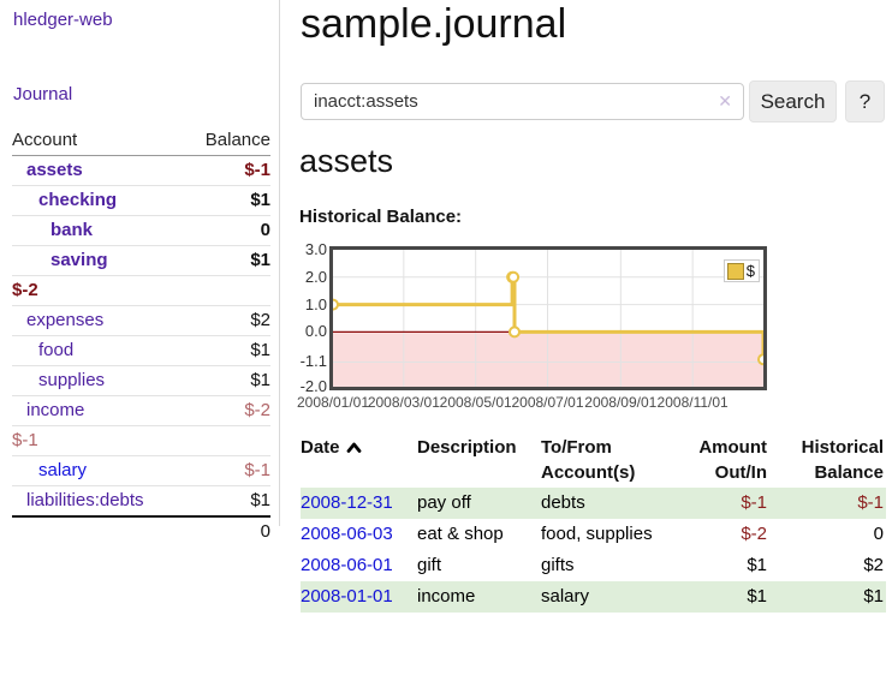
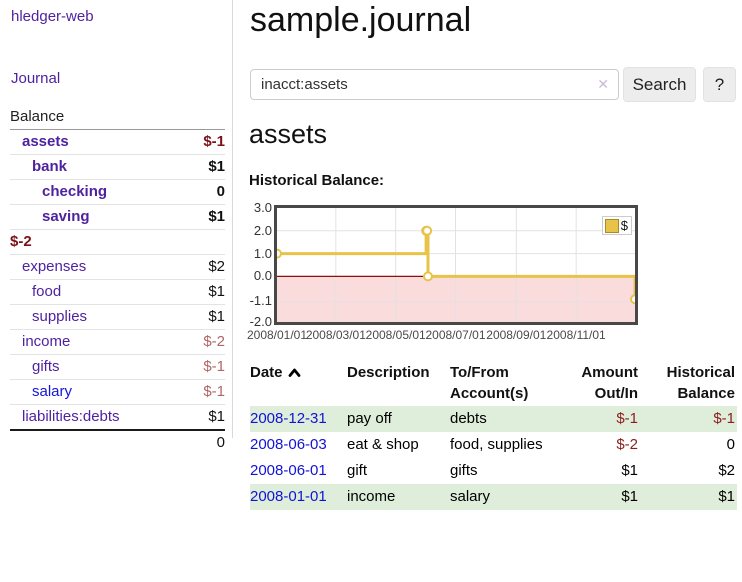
  hledger-web
  Journal
- Account
  Balance
  assets
  $-1
- checking
+ bank
  $1
- bank
+ checking
  0
  saving
  $1
  $-2
  expenses
  $2
  food
  $1
  supplies
  $1
  income
  $-2
+ gifts
  $-1
  salary
  $-1
  liabilities:debts
  $1
  0
  sample.journal
  inacct:assets
  ✕
  Search
  ?
  assets
  Historical Balance:
  3.0
  2.0
  1.0
  0.0
  -1.1
  -2.0
  $
  2008/01/01
  2008/03/01
  2008/05/01
  2008/07/01
  2008/09/01
  2008/11/01
  Date	Description	To/From Account(s)	Amount Out/In	Historical Balance
  2008-12-31	pay off	debts	$-1	$-1
  2008-06-03	eat & shop	food, supplies	$-2	0
  2008-06-01	gift	gifts	$1	$2
  2008-01-01	income	salary	$1	$1
